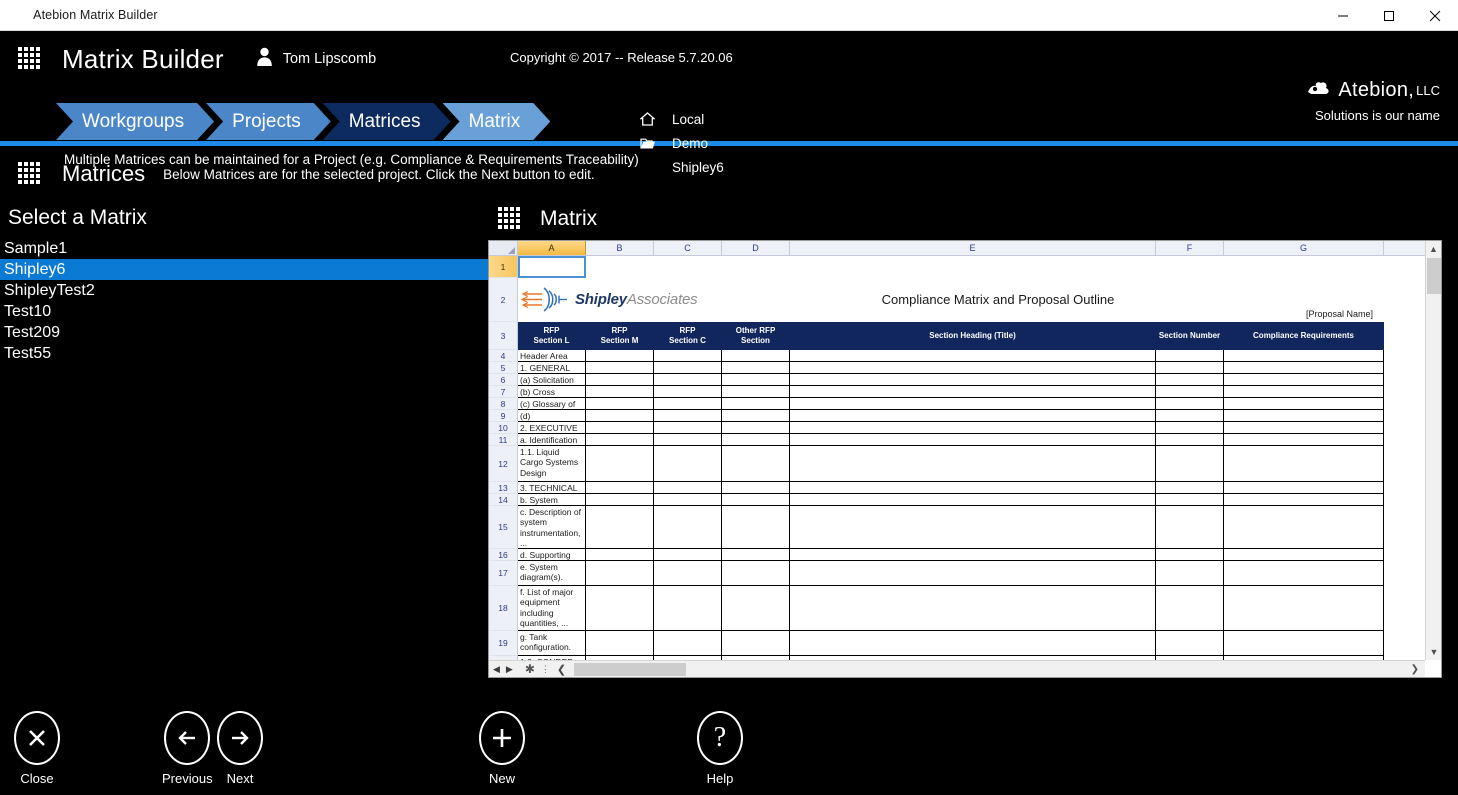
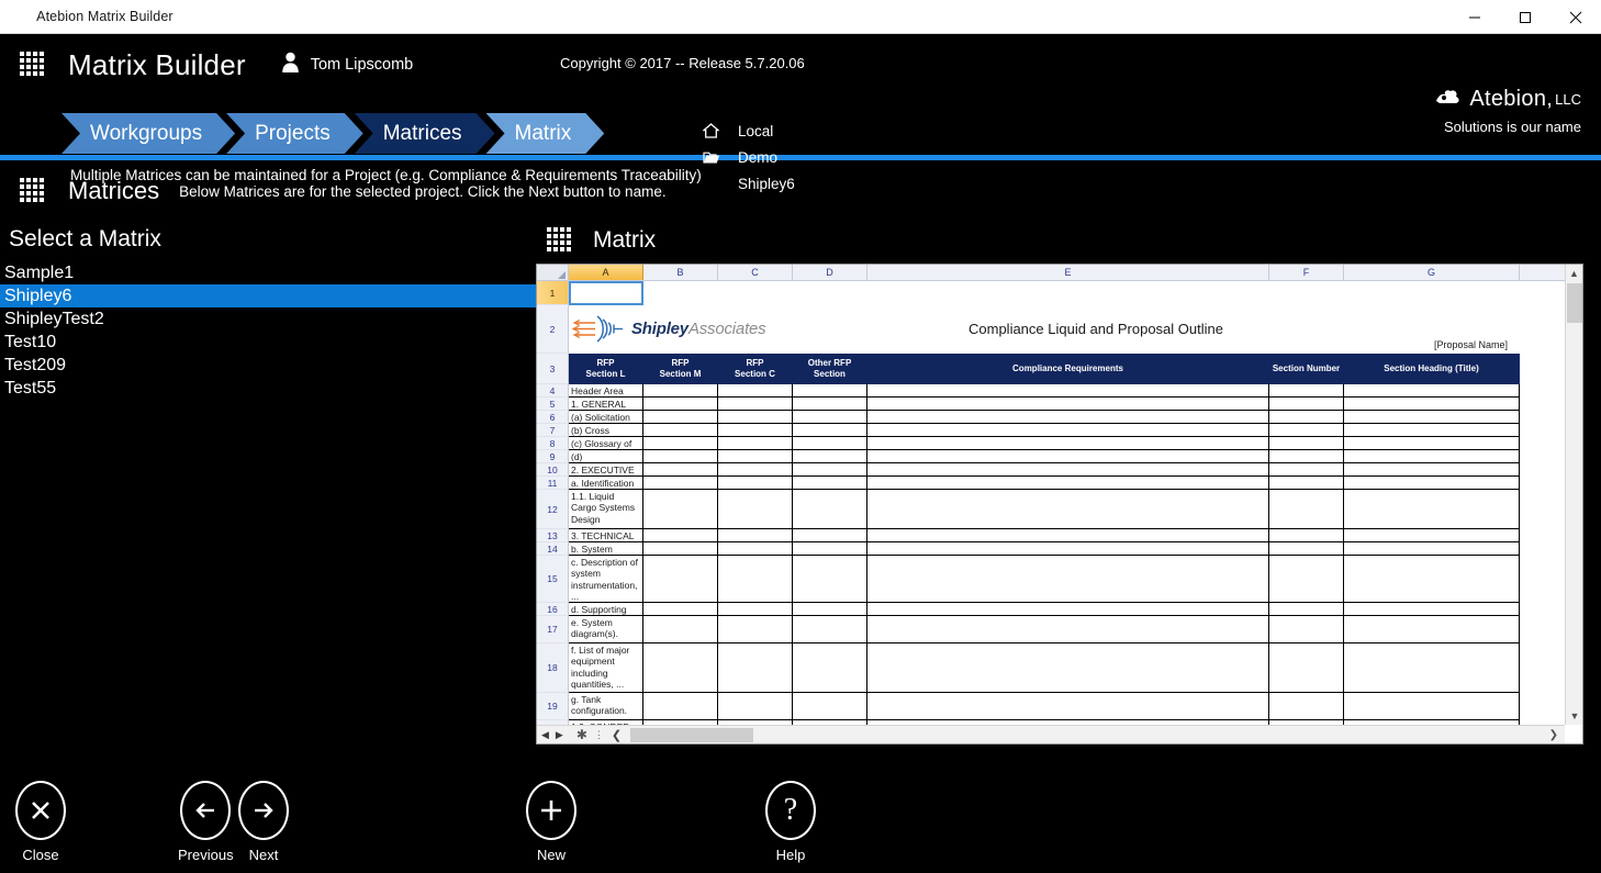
  Atebion Matrix Builder
  Matrix Builder
  Tom Lipscomb
  Copyright © 2017 -- Release 5.7.20.06
  Workgroups
  Projects
  Matrices
  Matrix
  Multiple Matrices can be maintained for a Project (e.g. Compliance & Requirements Traceability)
  Local
  Demo
  Shipley6
  Atebion,
  LLC
  Solutions is our name
  Matrices
- Below Matrices are for the selected project. Click the Next button to edit.
+ Below Matrices are for the selected project. Click the Next button to name.
  Select a Matrix
  Sample1
  Shipley6
  ShipleyTest2
  Test10
  Test209
  Test55
  Matrix
  A
  B
  C
  D
  E
  F
  G
  1
  2
  3
  4
  5
  6
  7
  8
  9
  10
  11
  12
  13
  14
  15
  16
  17
  18
  19
  ShipleyAssociates
- Compliance Matrix and Proposal Outline
+ Compliance Liquid and Proposal Outline
  [Proposal Name]
  RFP
  Section L
  RFP
  Section M
  RFP
  Section C
  Other RFP
  Section
- Section Heading (Title)
+ Compliance Requirements
  Section Number
- Compliance Requirements
+ Section Heading (Title)
  Header Area
  1. GENERAL
  (a) Solicitation
  (b) Cross
  (c) Glossary of
  (d)
  2. EXECUTIVE
  a. Identification
  1.1. Liquid Cargo Systems Design
  3. TECHNICAL
  b. System
  c. Description of system instrumentation, ...
  d. Supporting
  e. System diagram(s).
  f. List of major equipment including quantities, ...
  g. Tank configuration.
  ▲
  ▼
  ◀
  ▶
  ✱
  ⋮
  ❮
  ❯
  Close
  Previous
  Next
  New
  ?
  Help
